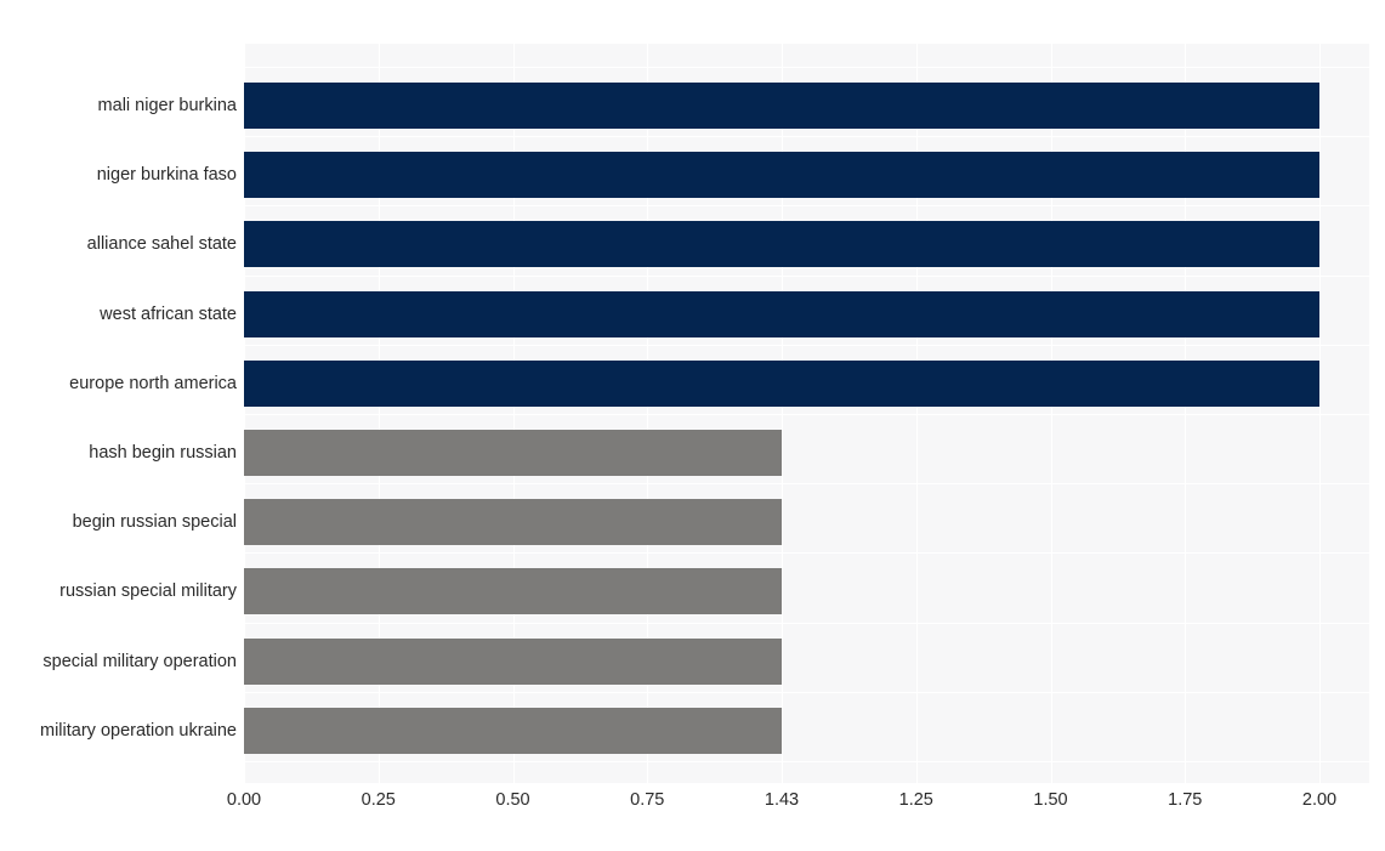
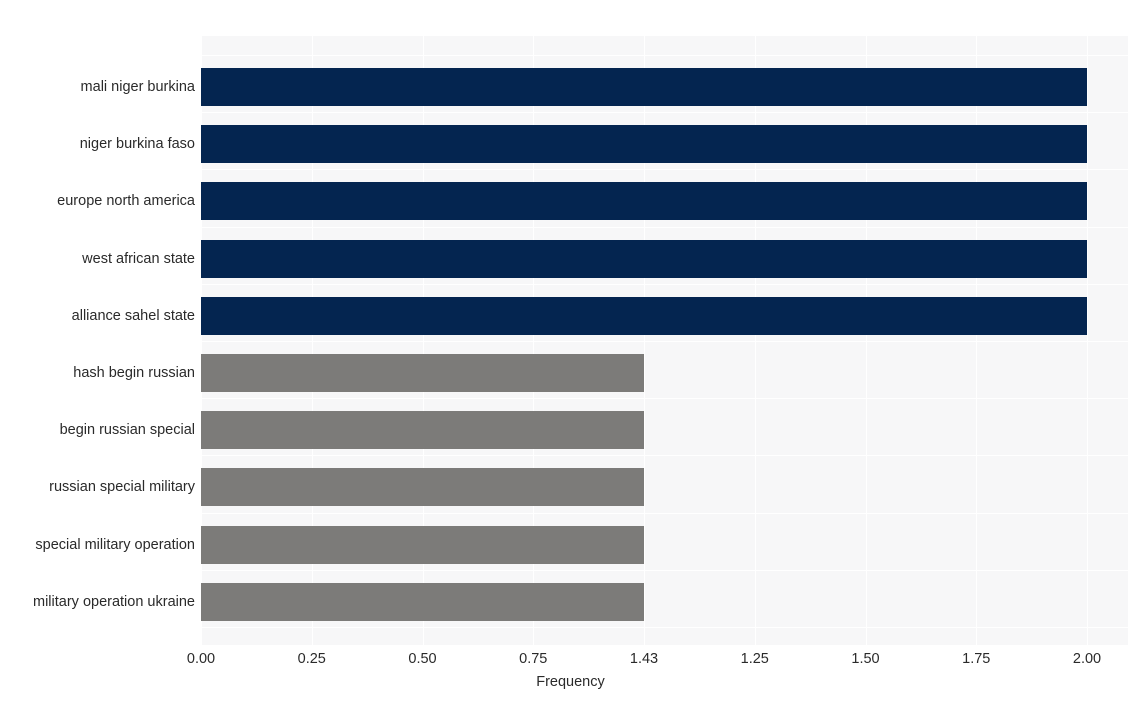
  mali niger burkina
  niger burkina faso
- alliance sahel state
+ europe north america
  west african state
- europe north america
+ alliance sahel state
  hash begin russian
  begin russian special
  russian special military
  special military operation
  military operation ukraine
  0.00
  0.25
  0.50
  0.75
  1.43
  1.25
  1.50
  1.75
  2.00
+ Frequency
